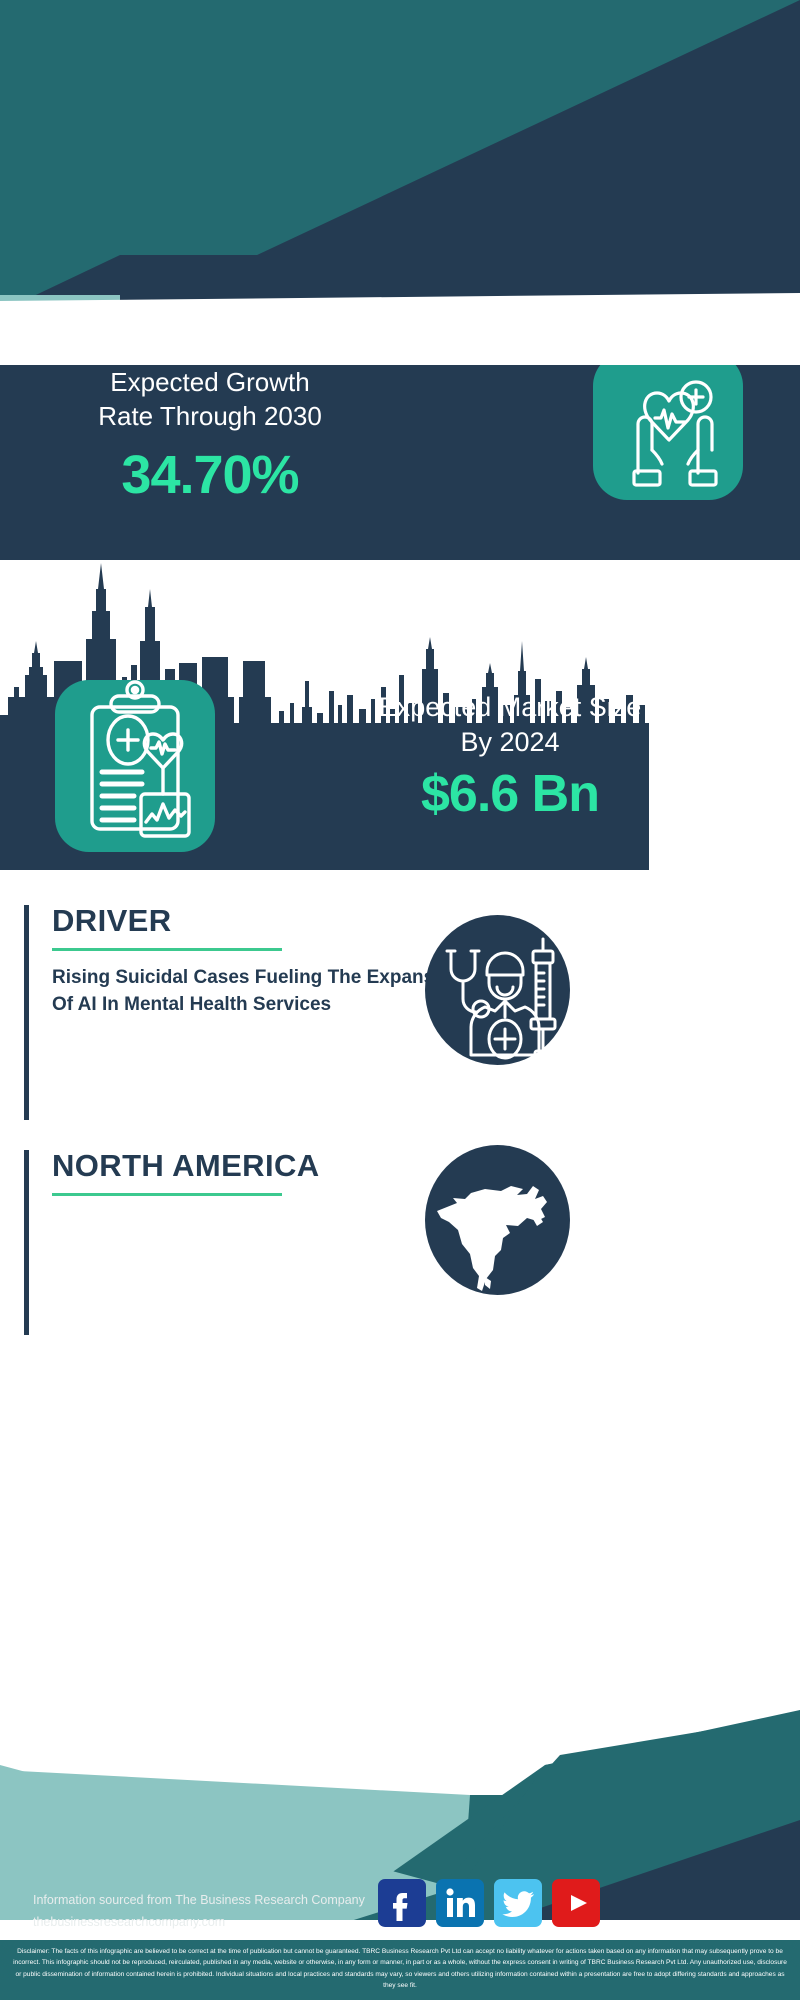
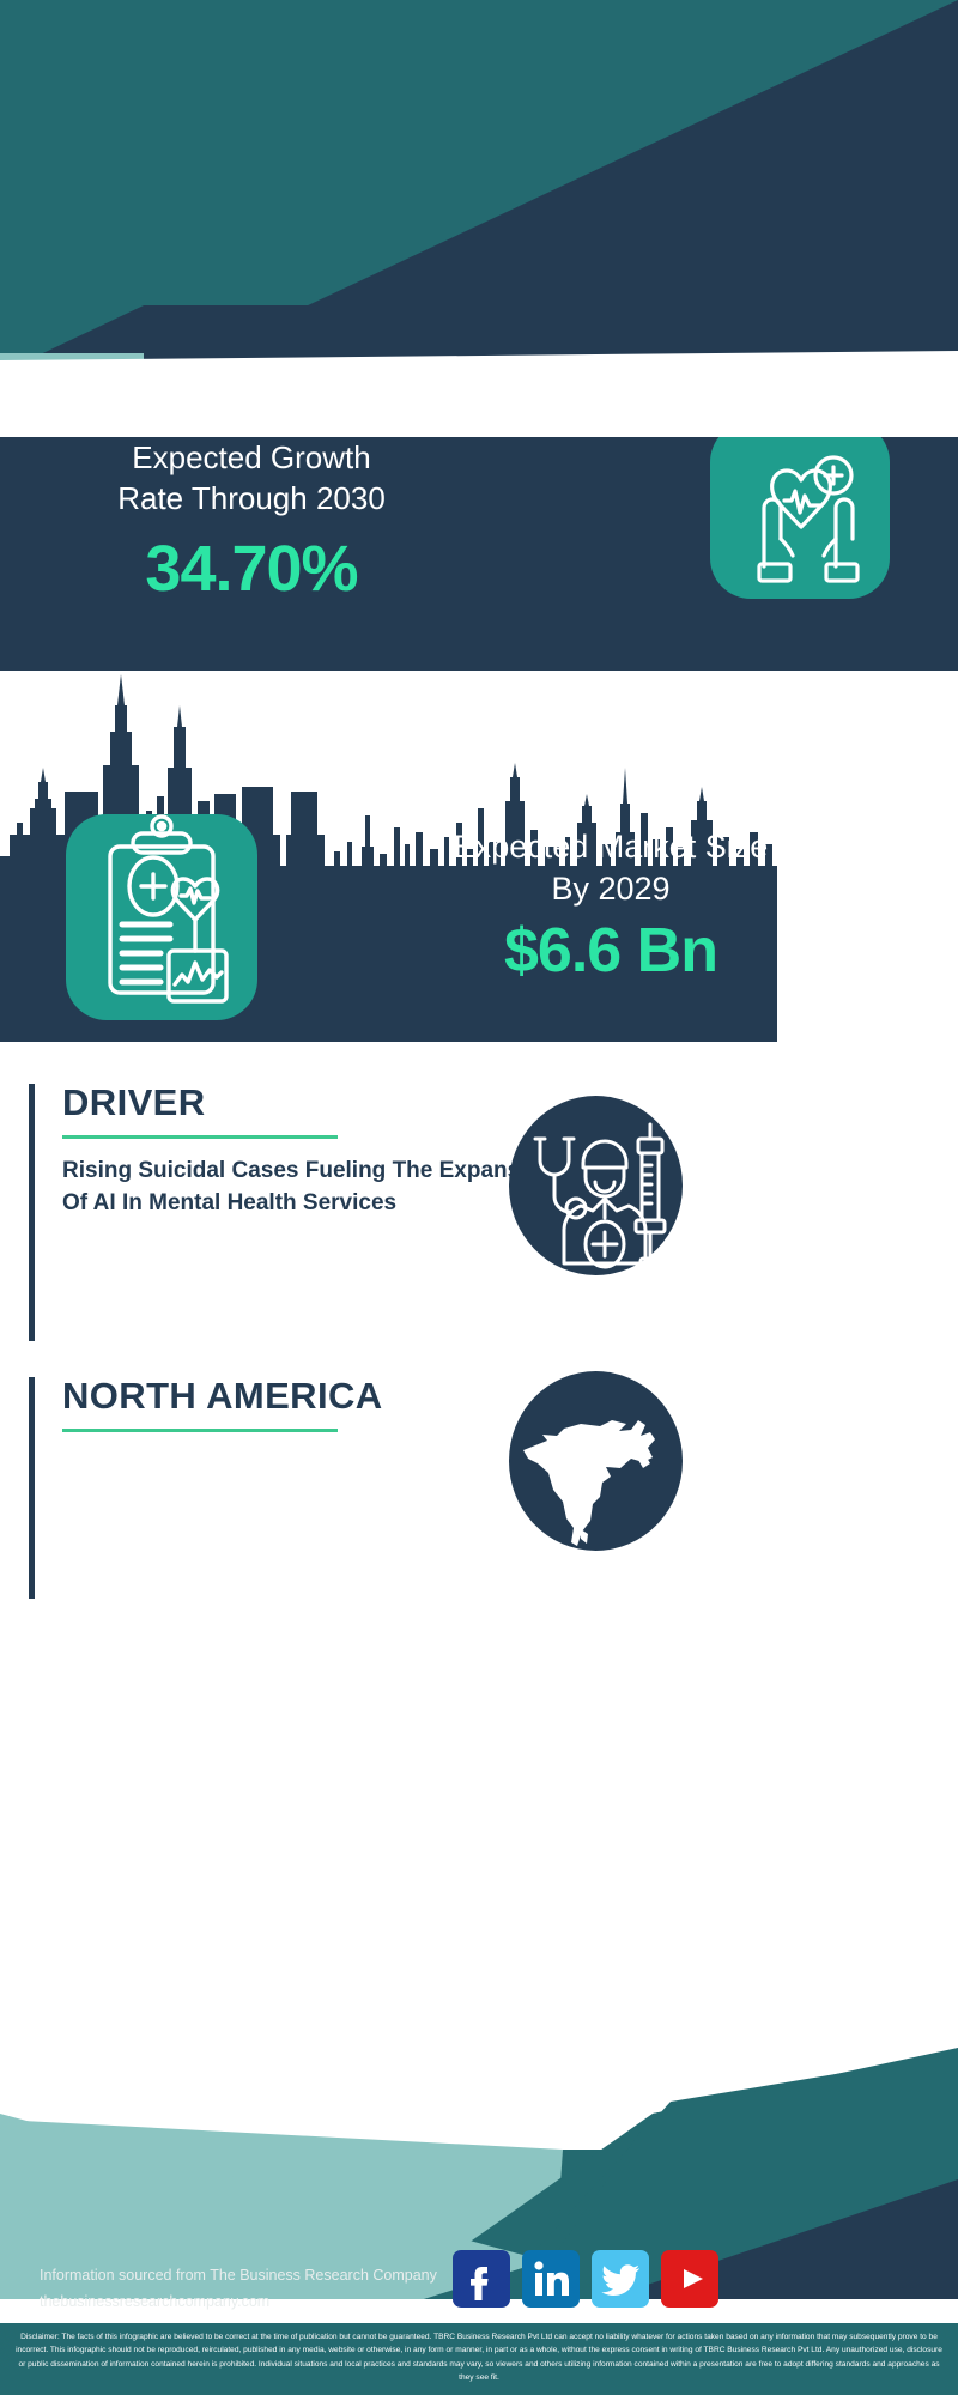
  Expected Growth
  Rate Through 2030
  34.70%
  Expected Market Size
- By 2024
+ By 2029
  $6.6 Bn
  DRIVER
  Rising Suicidal Cases Fueling The Expan Of AI In Mental Health Services
  NORTH AMERICA
  Information sourced from The Business Research Company
  thebusinessresearchcompany.com
